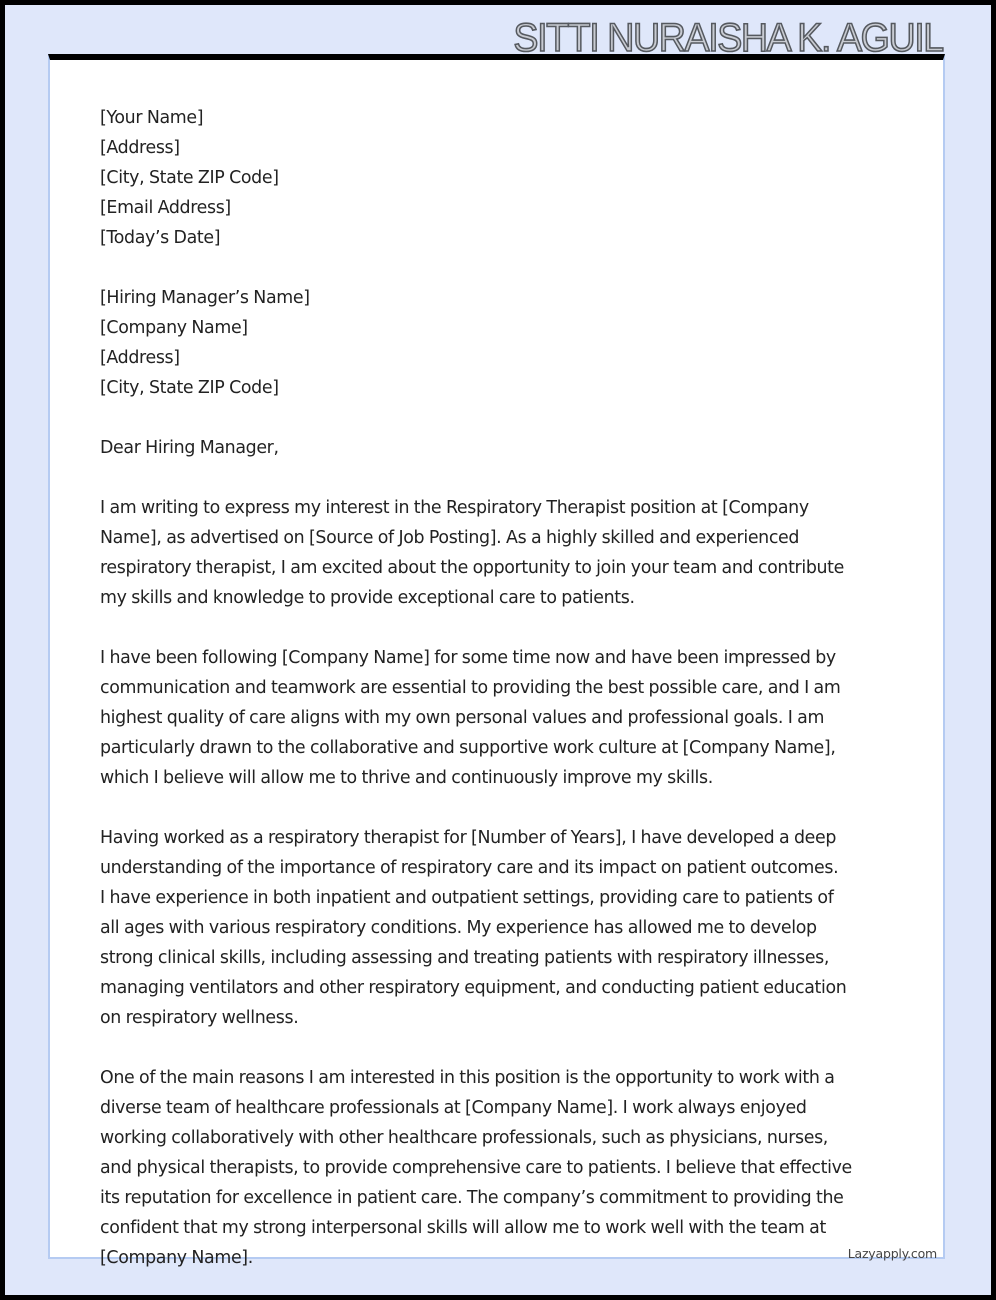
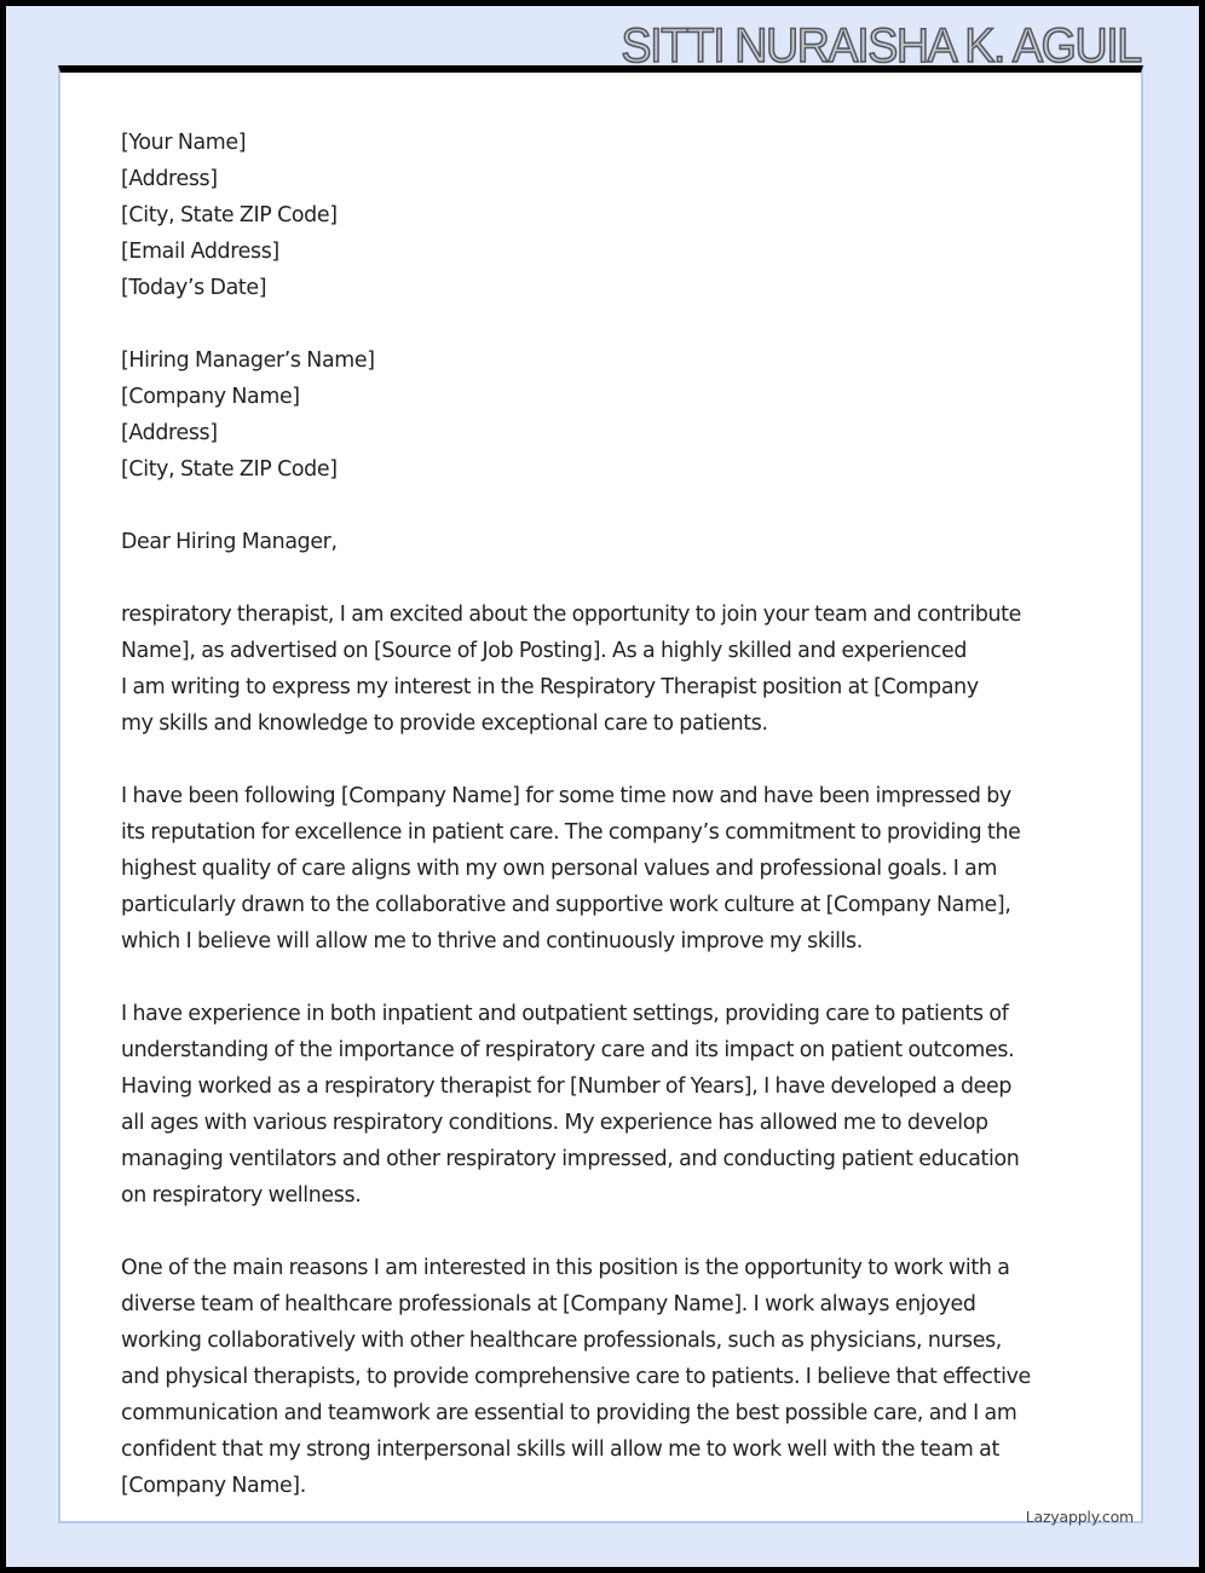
  SITTI NURAISHA K. AGUIL
  [Your Name]
  [Address]
  [City, State ZIP Code]
  [Email Address]
  [Today’s Date]
  [Hiring Manager’s Name]
  [Company Name]
  [Address]
  [City, State ZIP Code]
  Dear Hiring Manager,
- I am writing to express my interest in the Respiratory Therapist position at [Company
+ respiratory therapist, I am excited about the opportunity to join your team and contribute
  Name], as advertised on [Source of Job Posting]. As a highly skilled and experienced
- respiratory therapist, I am excited about the opportunity to join your team and contribute
+ I am writing to express my interest in the Respiratory Therapist position at [Company
  my skills and knowledge to provide exceptional care to patients.
  I have been following [Company Name] for some time now and have been impressed by
- communication and teamwork are essential to providing the best possible care, and I am
+ its reputation for excellence in patient care. The company’s commitment to providing the
  highest quality of care aligns with my own personal values and professional goals. I am
  particularly drawn to the collaborative and supportive work culture at [Company Name],
  which I believe will allow me to thrive and continuously improve my skills.
- Having worked as a respiratory therapist for [Number of Years], I have developed a deep
+ I have experience in both inpatient and outpatient settings, providing care to patients of
  understanding of the importance of respiratory care and its impact on patient outcomes.
- I have experience in both inpatient and outpatient settings, providing care to patients of
+ Having worked as a respiratory therapist for [Number of Years], I have developed a deep
  all ages with various respiratory conditions. My experience has allowed me to develop
- strong clinical skills, including assessing and treating patients with respiratory illnesses,
- managing ventilators and other respiratory equipment, and conducting patient education
+ managing ventilators and other respiratory impressed, and conducting patient education
  on respiratory wellness.
  One of the main reasons I am interested in this position is the opportunity to work with a
  diverse team of healthcare professionals at [Company Name]. I work always enjoyed
  working collaboratively with other healthcare professionals, such as physicians, nurses,
  and physical therapists, to provide comprehensive care to patients. I believe that effective
- its reputation for excellence in patient care. The company’s commitment to providing the
+ communication and teamwork are essential to providing the best possible care, and I am
  confident that my strong interpersonal skills will allow me to work well with the team at
  [Company Name].
  Lazyapply.com
